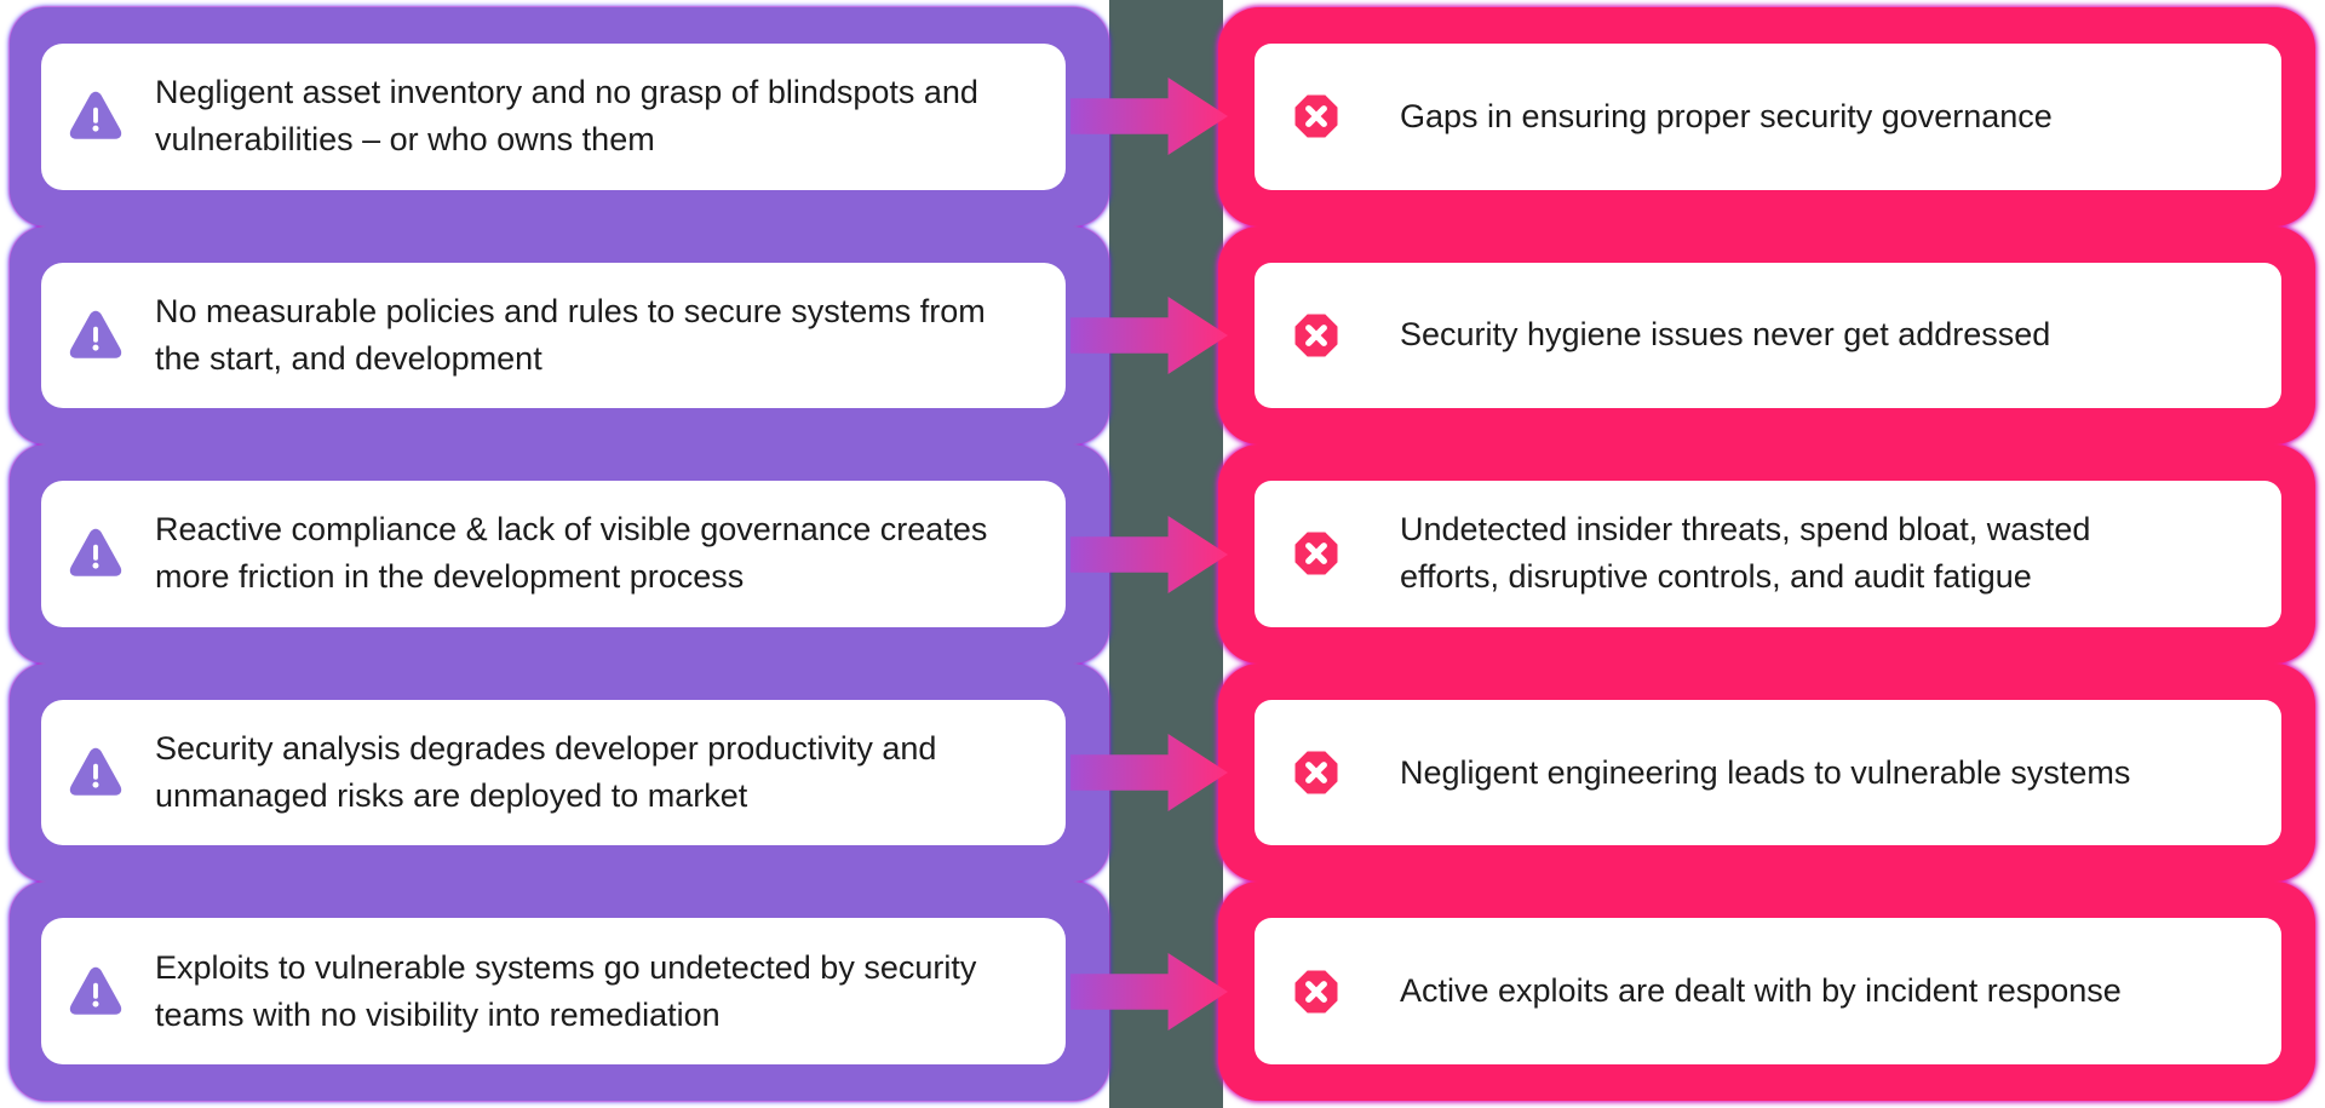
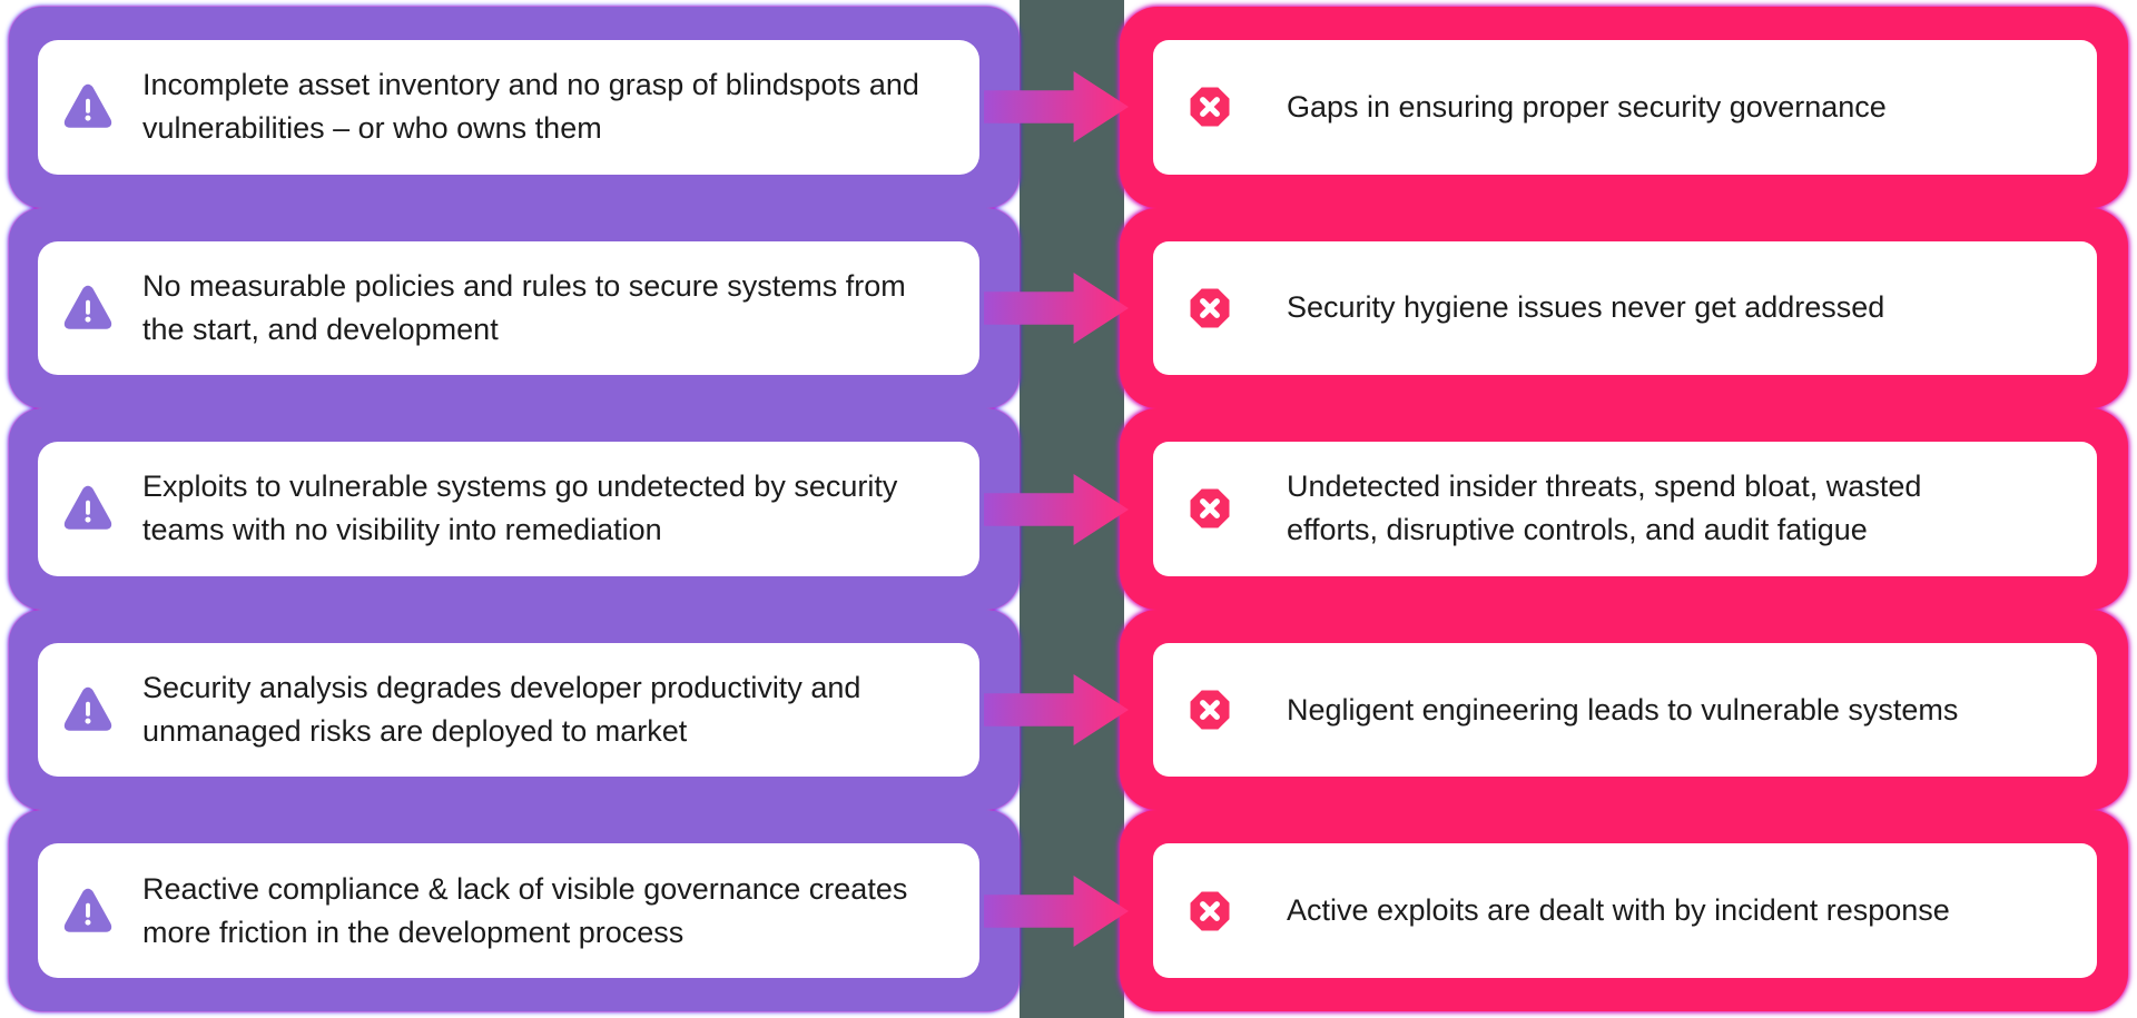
- Negligent asset inventory and no grasp of blindspots and vulnerabilities – or who owns them
+ Incomplete asset inventory and no grasp of blindspots and vulnerabilities – or who owns them
  No measurable policies and rules to secure systems from the start, and development
- Reactive compliance & lack of visible governance creates more friction in the development process
+ Exploits to vulnerable systems go undetected by security teams with no visibility into remediation
  Security analysis degrades developer productivity and unmanaged risks are deployed to market
- Exploits to vulnerable systems go undetected by security teams with no visibility into remediation
+ Reactive compliance & lack of visible governance creates more friction in the development process
  Gaps in ensuring proper security governance
  Security hygiene issues never get addressed
  Undetected insider threats, spend bloat, wasted efforts, disruptive controls, and audit fatigue
  Negligent engineering leads to vulnerable systems
  Active exploits are dealt with by incident response
